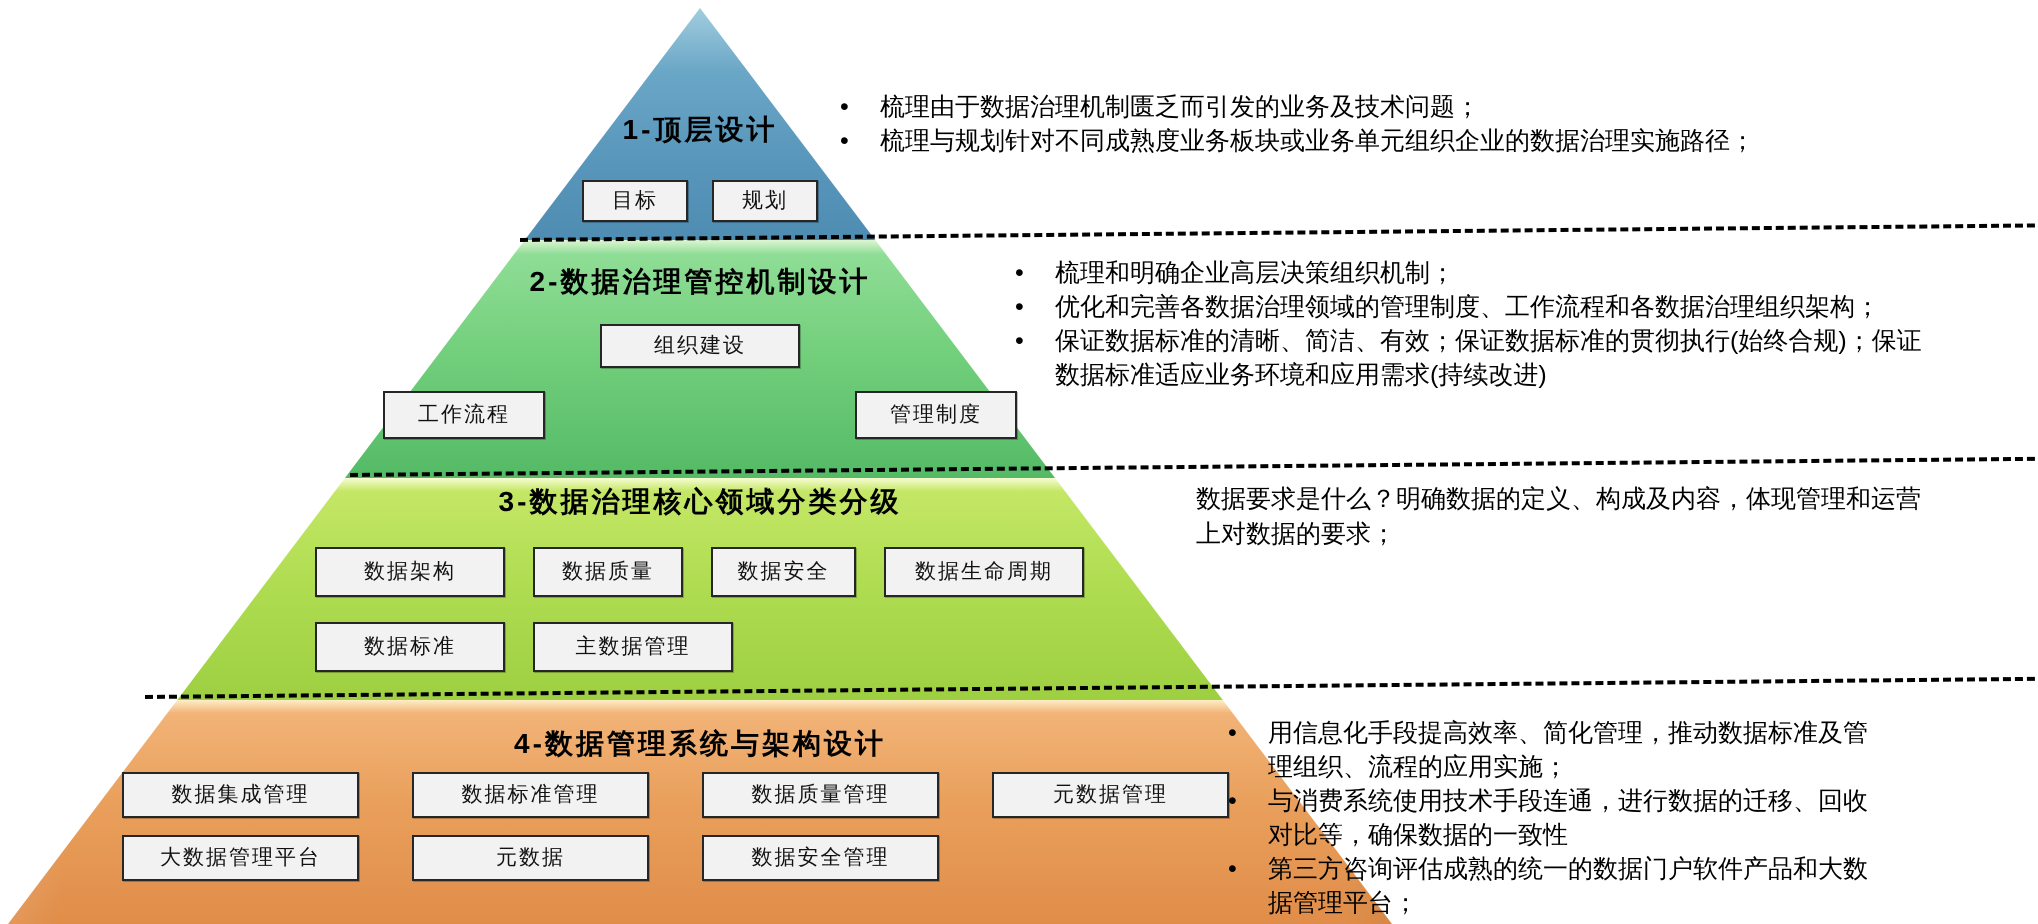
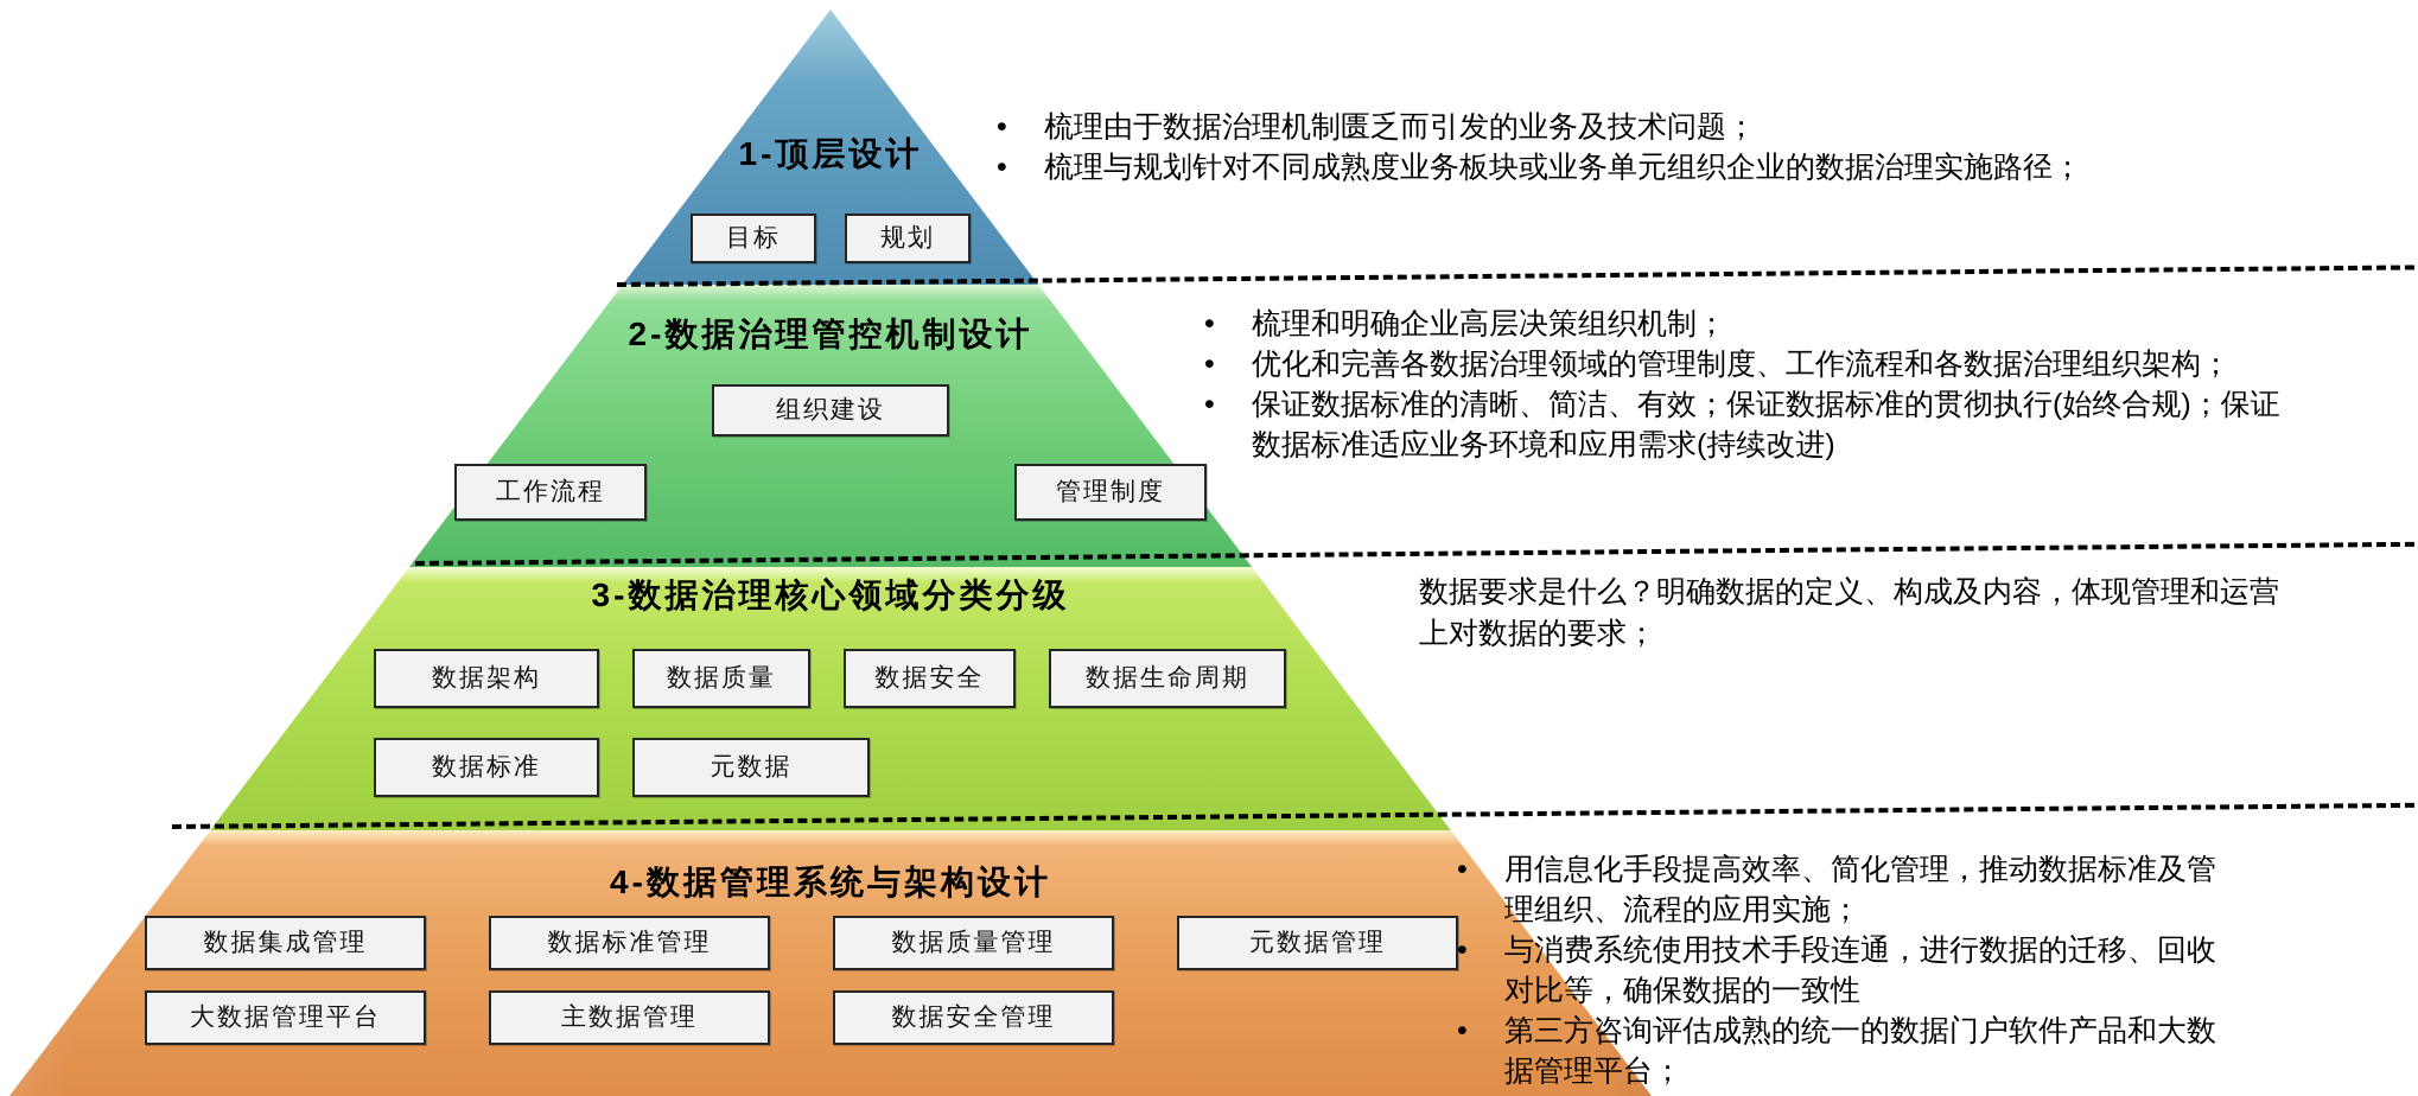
  1-顶层设计
  2-数据治理管控机制设计
  3-数据治理核心领域分类分级
  4-数据管理系统与架构设计
  目标
  规划
  组织建设
  工作流程
  管理制度
  数据架构
  数据质量
  数据安全
  数据生命周期
  数据标准
- 主数据管理
+ 元数据
  数据集成管理
  数据标准管理
  数据质量管理
  元数据管理
  大数据管理平台
- 元数据
+ 主数据管理
  数据安全管理
  •
  梳理由于数据治理机制匮乏而引发的业务及技术问题；
  •
  梳理与规划针对不同成熟度业务板块或业务单元组织企业的数据治理实施路径；
  •
  梳理和明确企业高层决策组织机制；
  •
  优化和完善各数据治理领域的管理制度、工作流程和各数据治理组织架构；
  •
  保证数据标准的清晰、简洁、有效；保证数据标准的贯彻执行(始终合规)；保证数据标准适应业务环境和应用需求(持续改进)
  数据要求是什么？明确数据的定义、构成及内容，体现管理和运营上对数据的要求；
  •
  用信息化手段提高效率、简化管理，推动数据标准及管理组织、流程的应用实施；
  •
  与消费系统使用技术手段连通，进行数据的迁移、回收对比等，确保数据的一致性
  •
  第三方咨询评估成熟的统一的数据门户软件产品和大数据管理平台；
